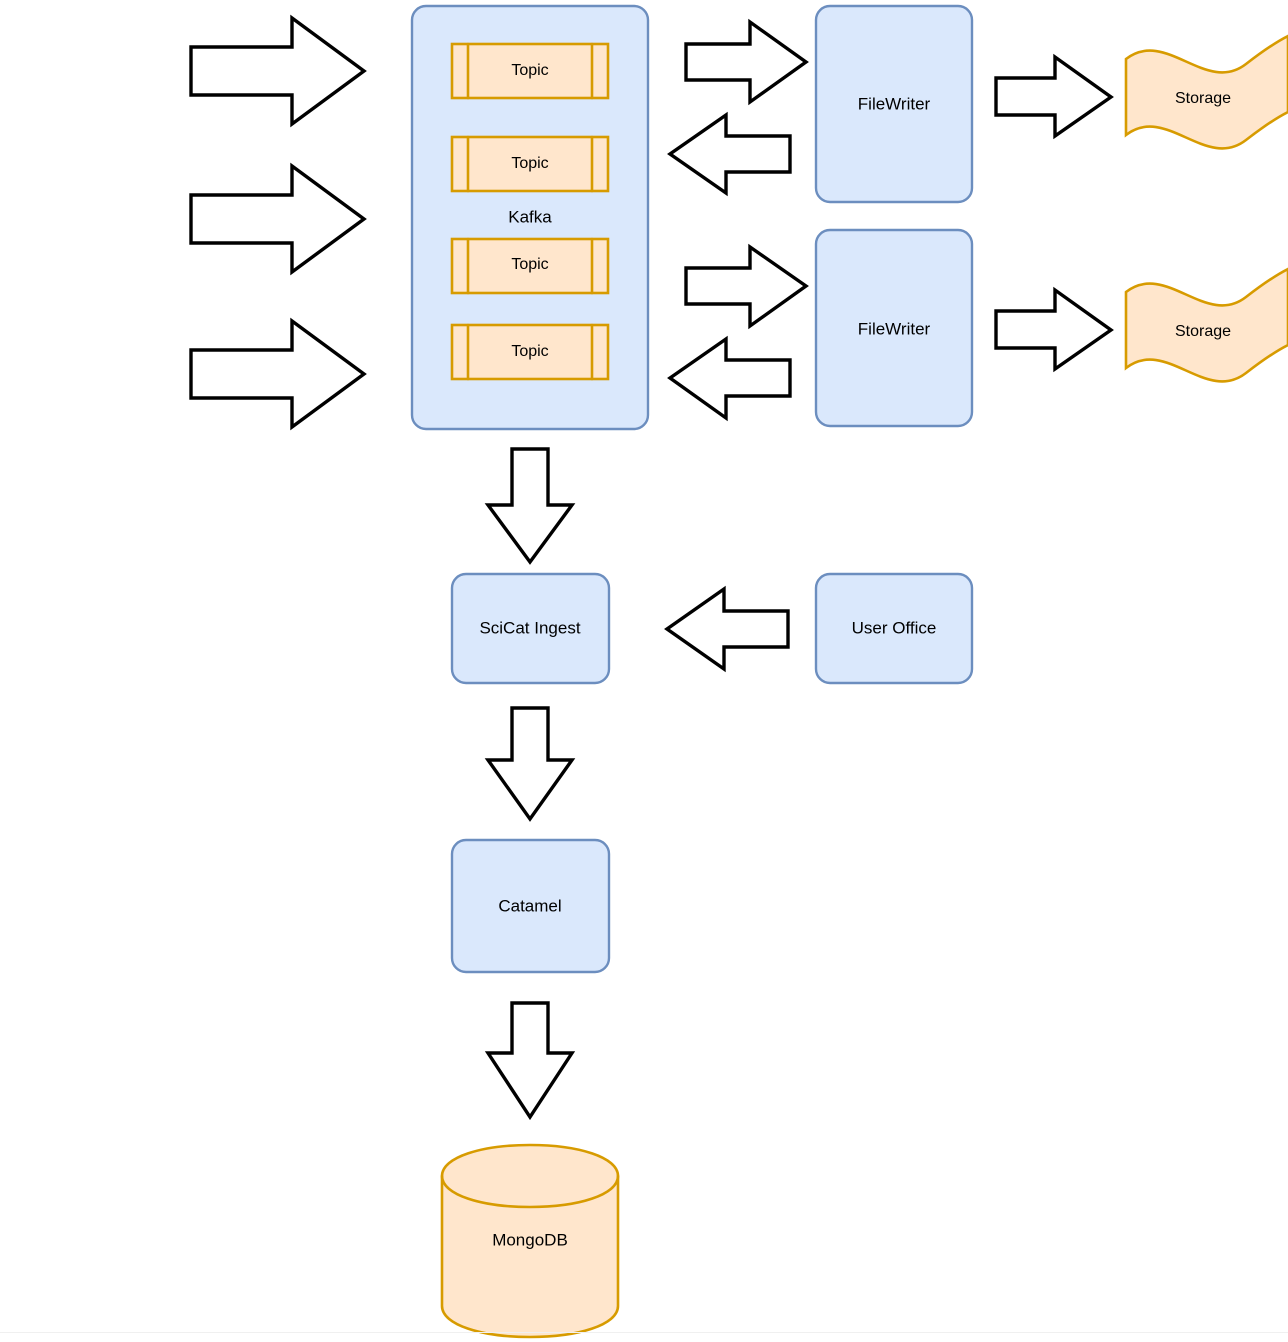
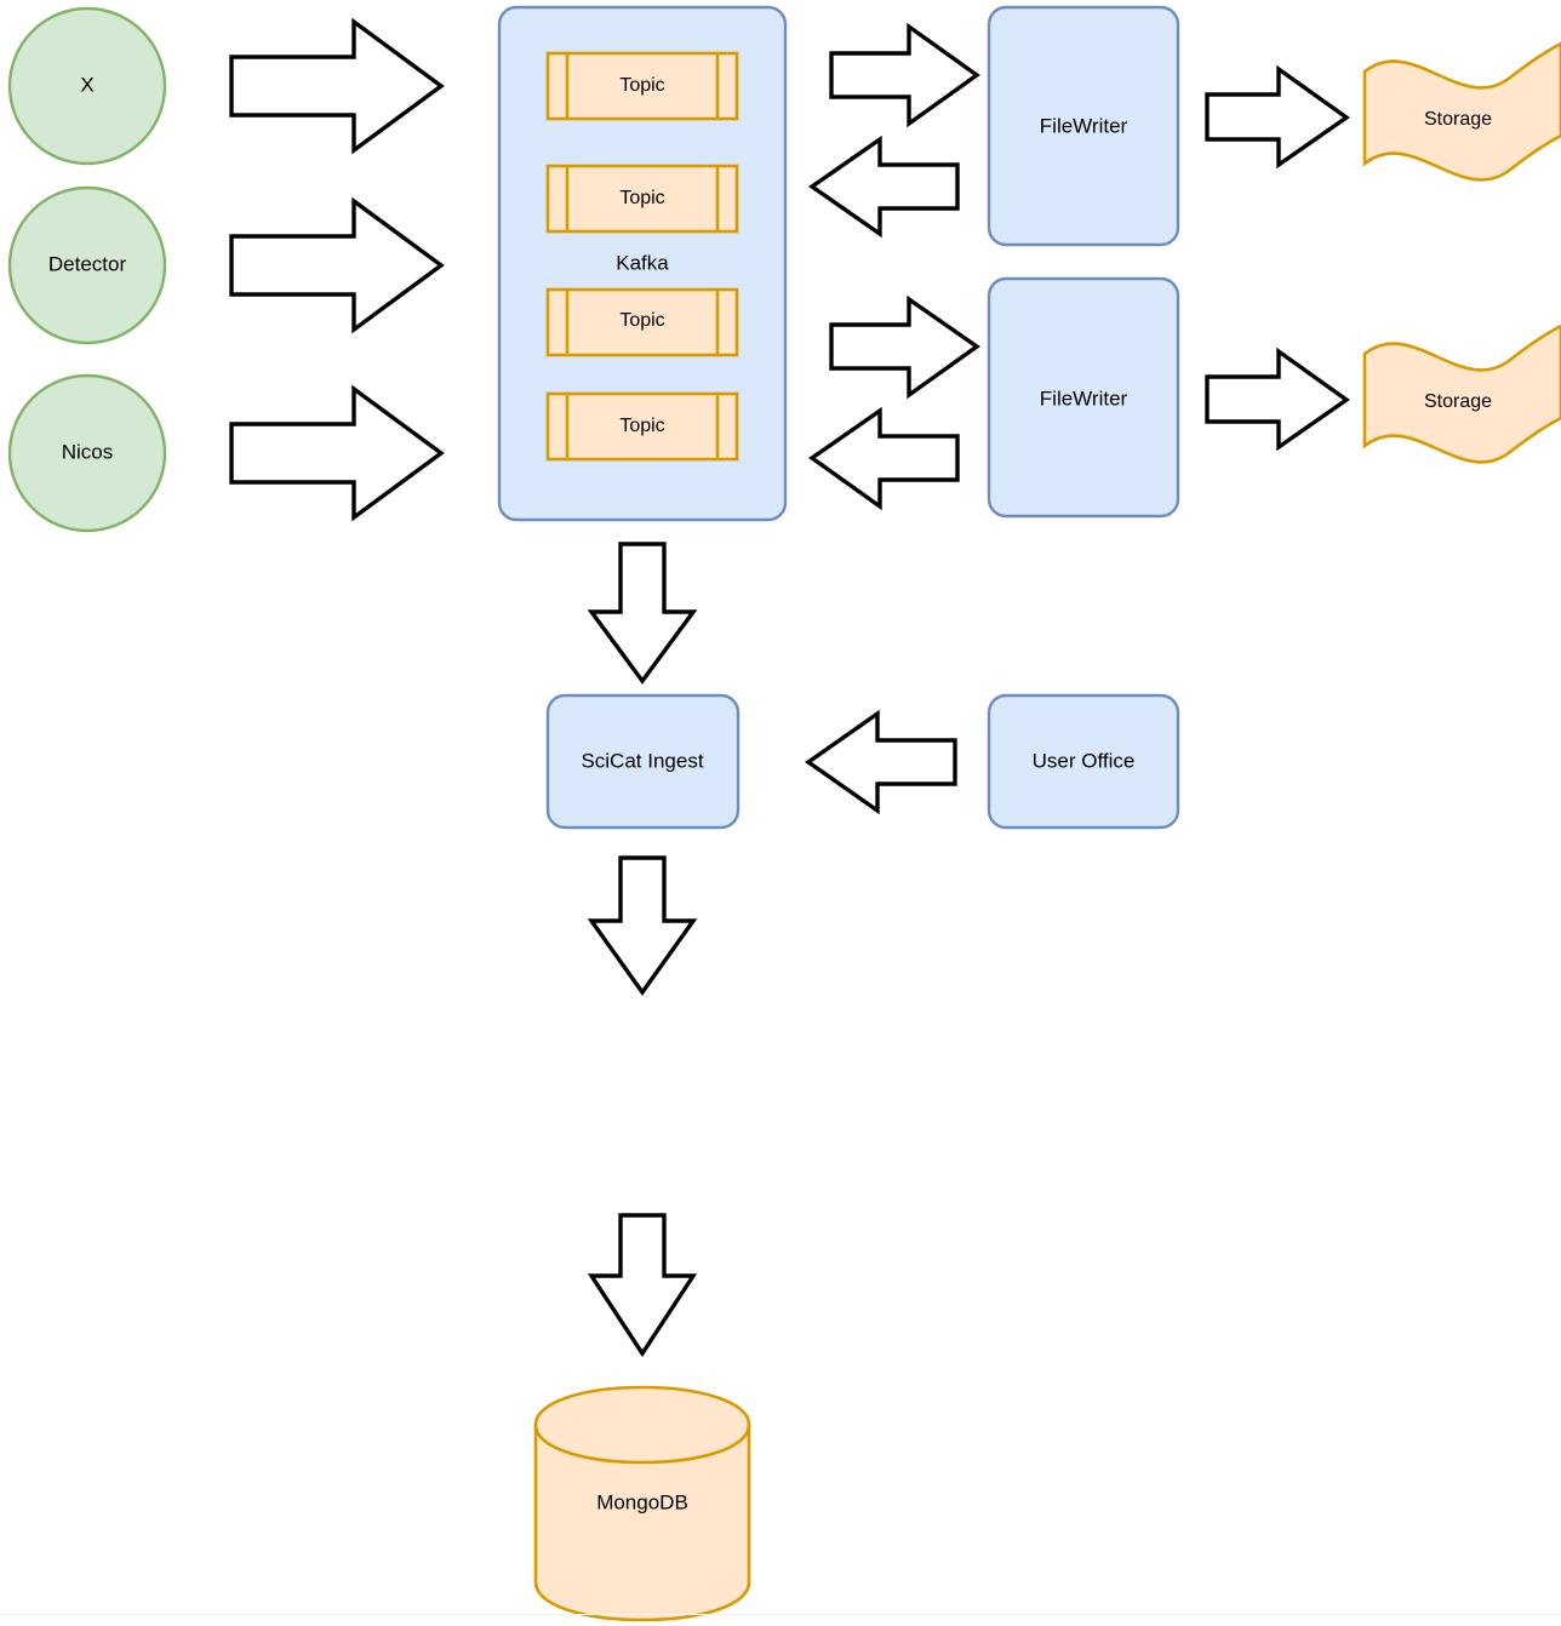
+ X
+ Detector
+ Nicos
  Topic
  Topic
  Kafka
  Topic
  Topic
  FileWriter
  Storage
  FileWriter
  Storage
  SciCat Ingest
  User Office
- Catamel
  MongoDB
